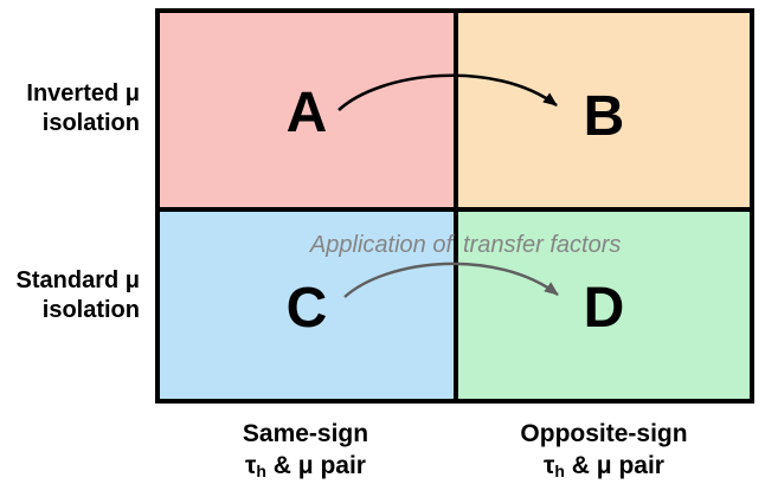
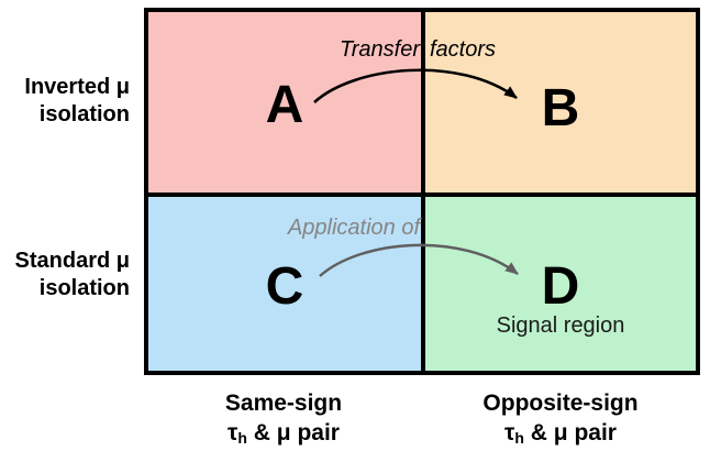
  A
  B
  C
  D
+ Signal region
+ Transfer
+ factors
  Application of
- transfer factors
  Inverted μ
  isolation
  Standard μ
  isolation
  Same-sign
  τh & μ pair
  Opposite-sign
  τh & μ pair
